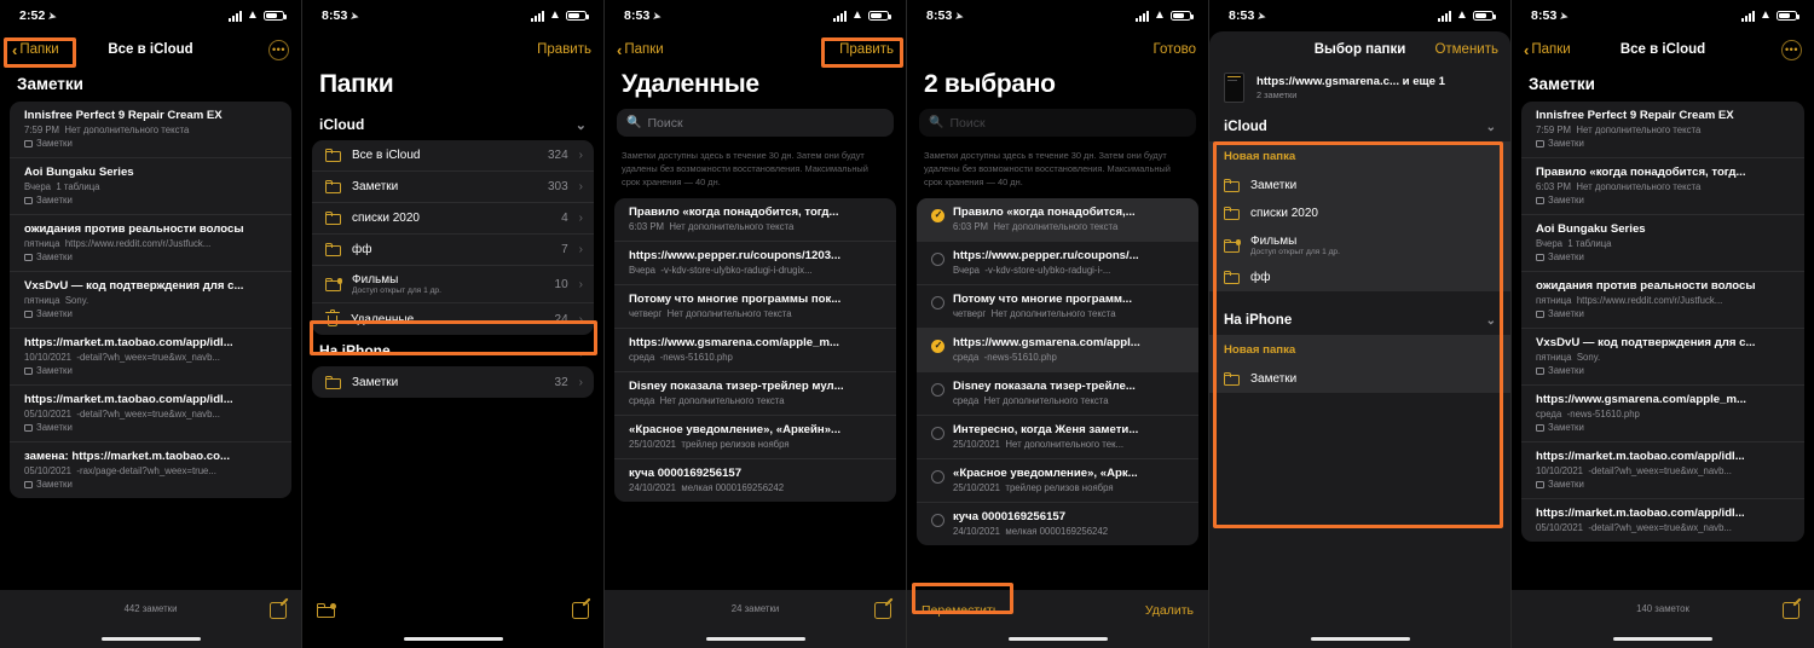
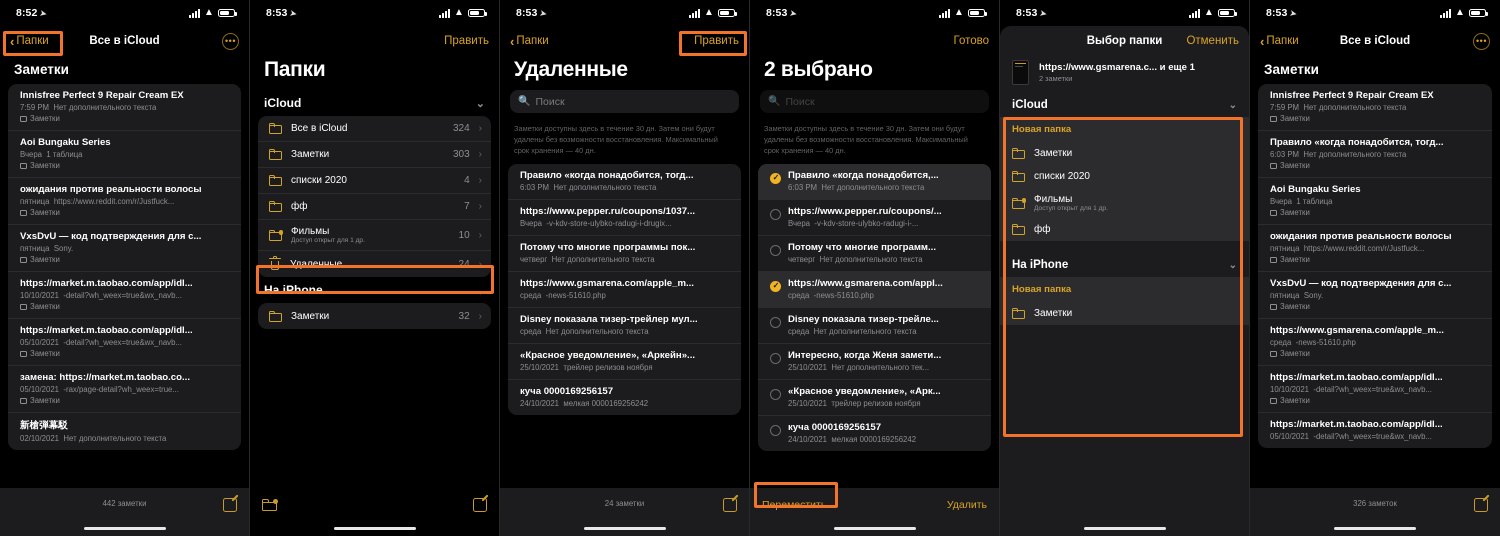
- 2:52
+ 8:52
  ▲
  ‹
  Папки
  Все в iCloud
  •••
  Заметки
  Innisfree Perfect 9 Repair Cream EX
  7:59 PM Нет дополнительного текста
  Заметки
  Aoi Bungaku Series
  Вчера 1 таблица
  Заметки
  ожидания против реальности волосы
  пятница https://www.reddit.com/r/Justfuck...
  Заметки
  VxsDvU — код подтверждения для с...
  пятница Sony.
  Заметки
  https://market.m.taobao.com/app/idl...
  10/10/2021 -detail?wh_weex=true&wx_navb...
  Заметки
  https://market.m.taobao.com/app/idl...
  05/10/2021 -detail?wh_weex=true&wx_navb...
  Заметки
  замена: https://market.m.taobao.co...
  05/10/2021 -rax/page-detail?wh_weex=true...
  Заметки
+ 新槍弾幕駁
+ 02/10/2021 Нет дополнительного текста
  442 заметки
  8:53
  ▲
  Править
  Папки
  iCloud
  ⌄
  Все в iCloud
  324
  ›
  Заметки
  303
  ›
  списки 2020
  4
  ›
  фф
  7
  ›
  Фильмы
  10
  ›
  Удаленные
  24
  ›
  На iPhone
  ⌄
  Заметки
  32
  ›
  8:53
  ▲
  ‹
  Папки
  Править
  Удаленные
  🔍
  Поиск
  Заметки доступны здесь в течение 30 дн. Затем они будут удалены без возможности восстановления. Максимальный срок хранения — 40 дн.
  Правило «когда понадобится, тогд...
  6:03 PM Нет дополнительного текста
- https://www.pepper.ru/coupons/1203...
+ https://www.pepper.ru/coupons/1037...
  Вчера -v-kdv-store-ulybko-radugi-i-drugix...
  Потому что многие программы пок...
  четверг Нет дополнительного текста
  https://www.gsmarena.com/apple_m...
  среда -news-51610.php
  Disney показала тизер-трейлер мул...
  среда Нет дополнительного текста
  «Красное уведомление», «Аркейн»...
  25/10/2021 трейлер релизов ноября
  куча 0000169256157
  24/10/2021 мелкая 0000169256242
  24 заметки
  8:53
  ▲
  Готово
  2 выбрано
  🔍
  Поиск
  Заметки доступны здесь в течение 30 дн. Затем они будут удалены без возможности восстановления. Максимальный срок хранения — 40 дн.
  Правило «когда понадобится,...
  6:03 PM Нет дополнительного текста
  https://www.pepper.ru/coupons/...
  Вчера -v-kdv-store-ulybko-radugi-i-...
  Потому что многие программ...
  четверг Нет дополнительного текста
  https://www.gsmarena.com/appl...
  среда -news-51610.php
  Disney показала тизер-трейле...
  среда Нет дополнительного текста
  Интересно, когда Женя замети...
  25/10/2021 Нет дополнительного тек...
  «Красное уведомление», «Арк...
  25/10/2021 трейлер релизов ноября
  куча 0000169256157
  24/10/2021 мелкая 0000169256242
  Переместить
  Удалить
  8:53
  ▲
  Выбор папки
  Отменить
  https://www.gsmarena.c... и еще 1
  2 заметки
  iCloud
  ⌄
  Новая папка
  Заметки
  списки 2020
  Фильмы
  фф
  На iPhone
  ⌄
  Новая папка
  Заметки
  8:53
  ▲
  ‹
  Папки
  Все в iCloud
  •••
  Заметки
  Innisfree Perfect 9 Repair Cream EX
  7:59 PM Нет дополнительного текста
  Заметки
  Правило «когда понадобится, тогд...
  6:03 PM Нет дополнительного текста
  Заметки
  Aoi Bungaku Series
  Вчера 1 таблица
  Заметки
  ожидания против реальности волосы
  пятница https://www.reddit.com/r/Justfuck...
  Заметки
  VxsDvU — код подтверждения для с...
  пятница Sony.
  Заметки
  https://www.gsmarena.com/apple_m...
  среда -news-51610.php
  Заметки
  https://market.m.taobao.com/app/idl...
  10/10/2021 -detail?wh_weex=true&wx_navb...
  Заметки
  https://market.m.taobao.com/app/idl...
  05/10/2021 -detail?wh_weex=true&wx_navb...
- 140 заметок
+ 326 заметок
